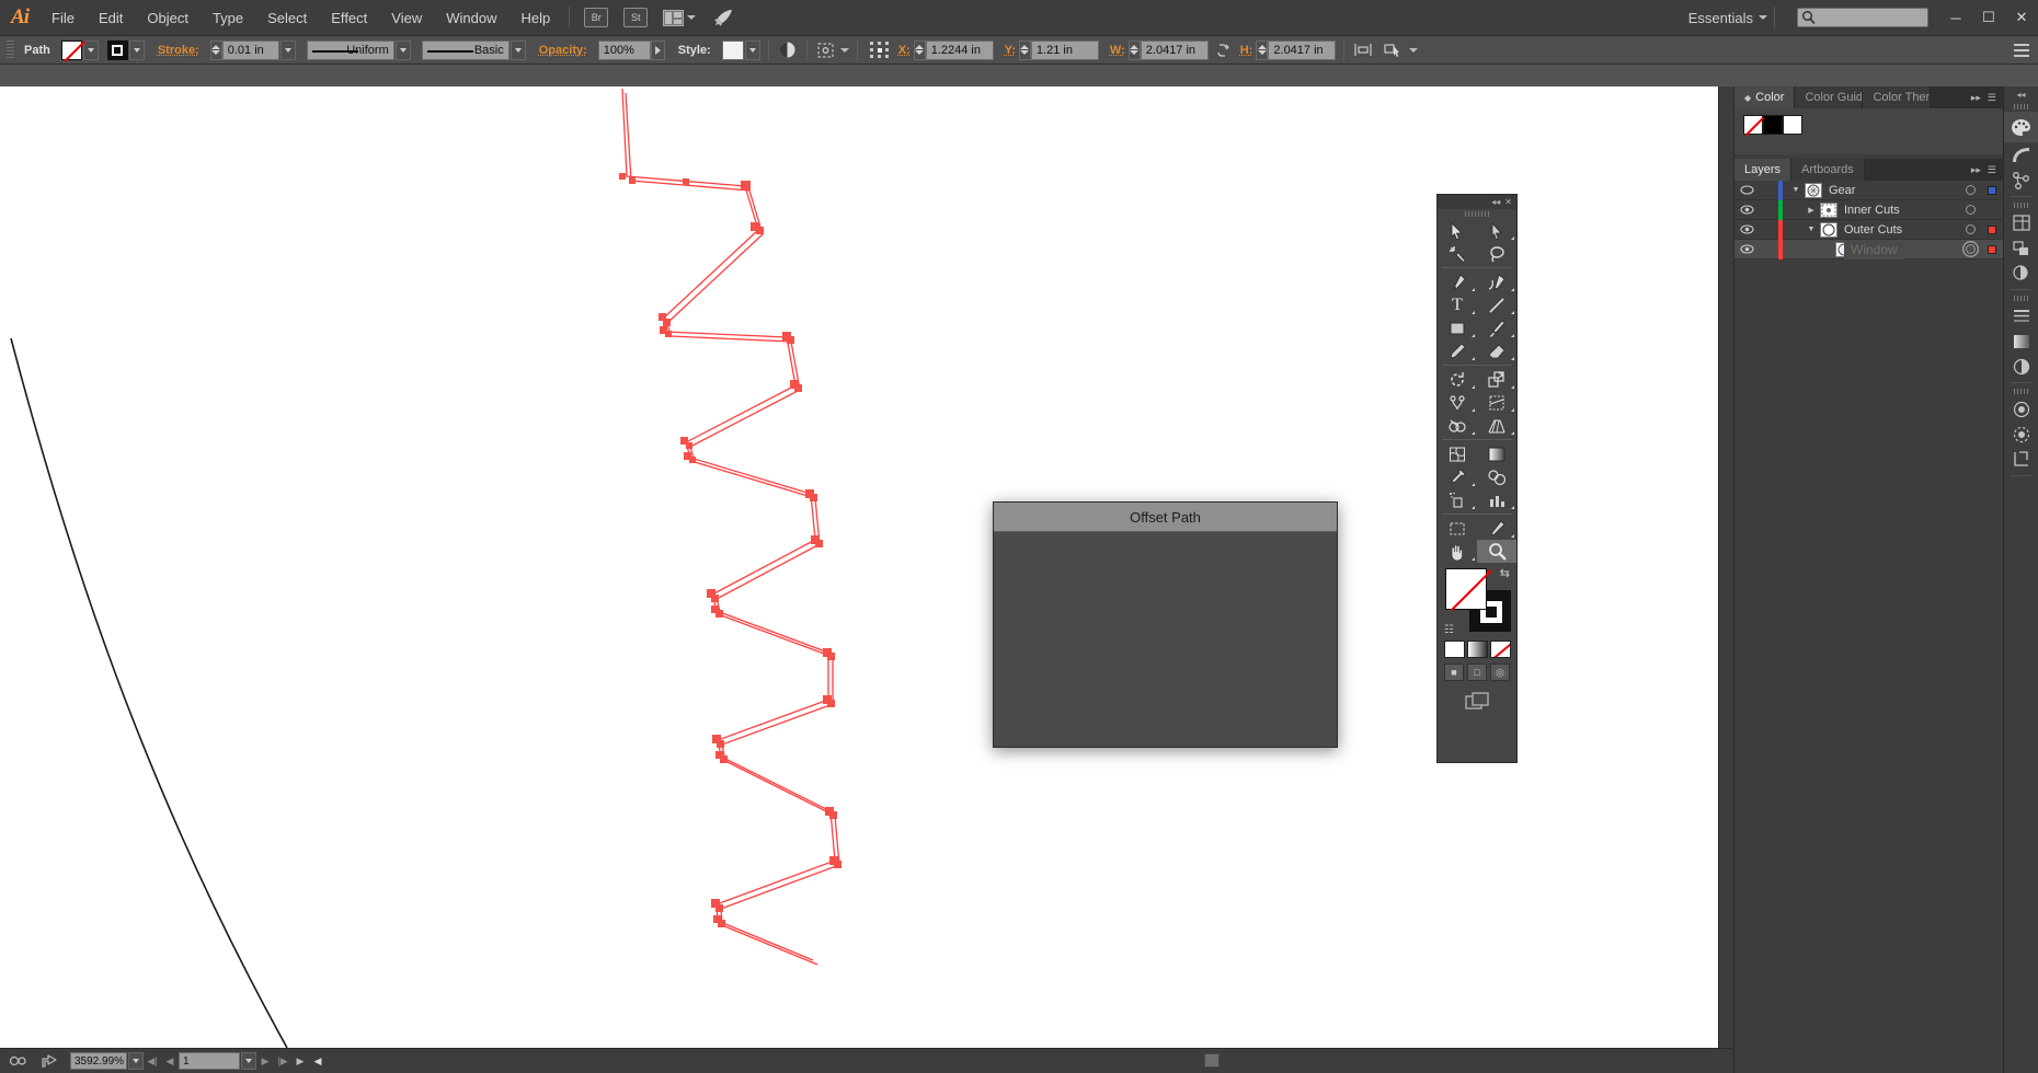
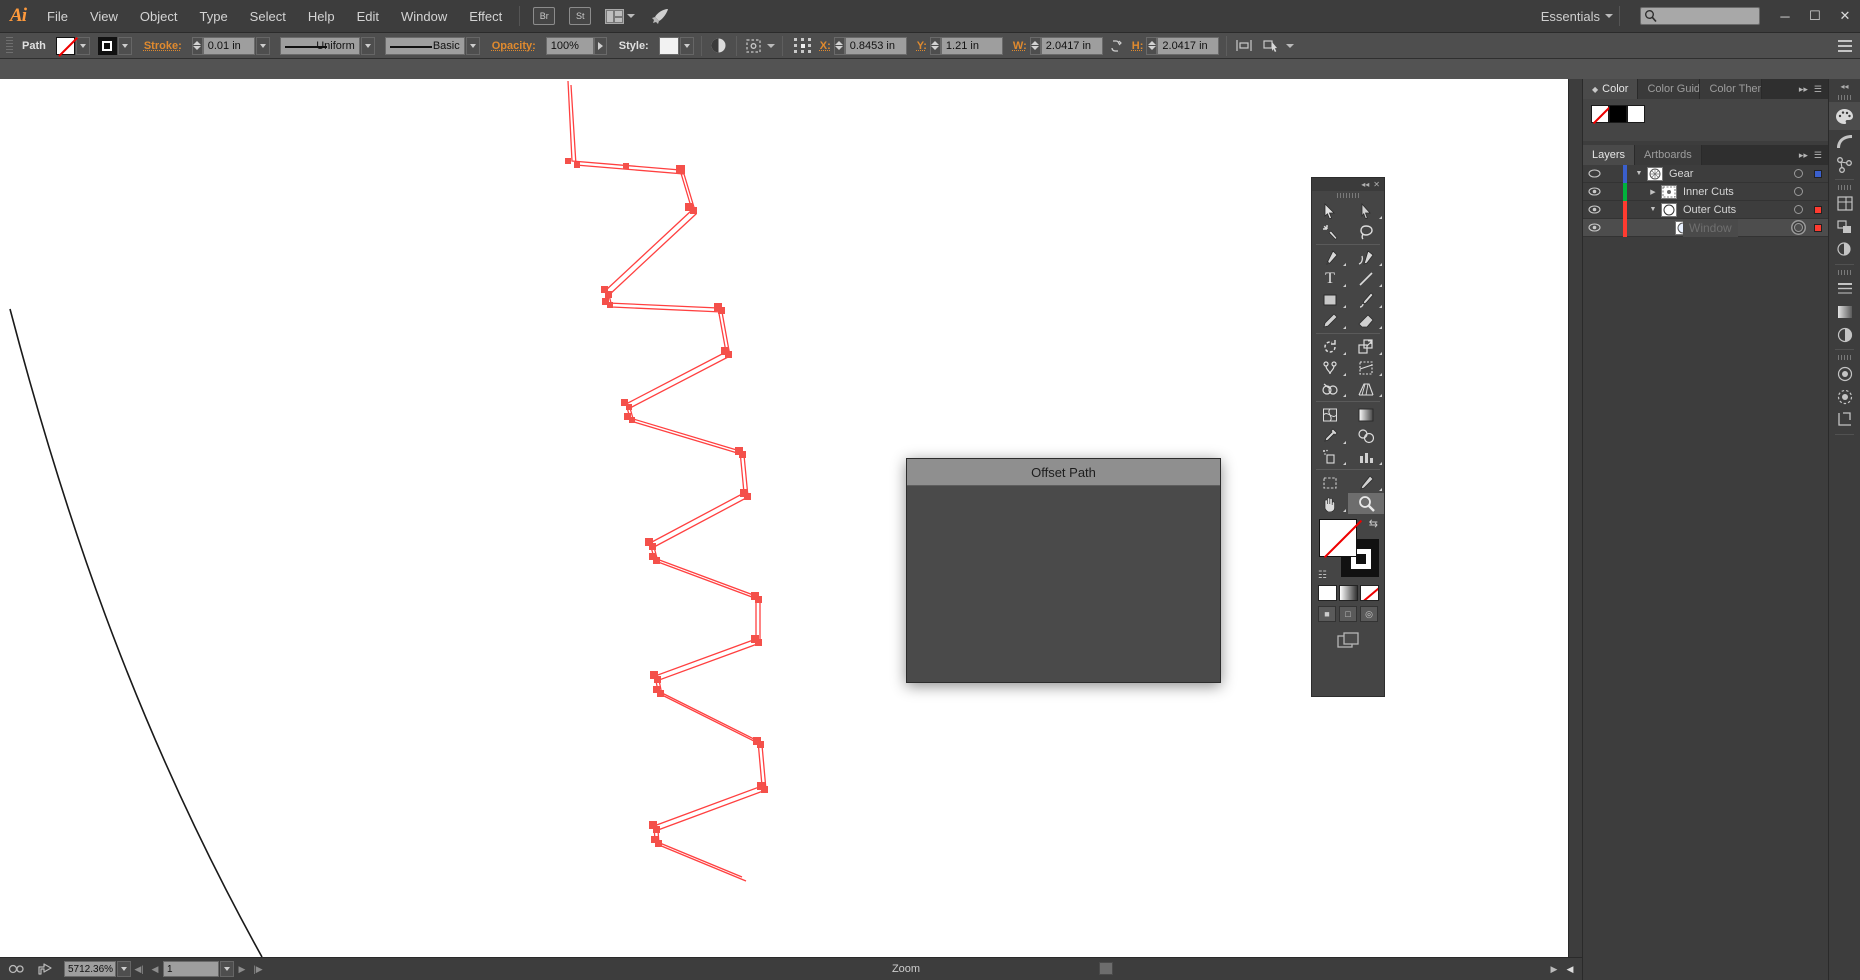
  Ai
  File
- Edit
+ View
  Object
  Type
  Select
- Effect
+ Help
- View
+ Edit
  Window
- Help
+ Effect
  Br
  St
  Essentials
  ─
  ☐
  ✕
  Path
  Stroke:
  0.01 in
  Uniform
  Basic
  Opacity:
  100%
  Style:
  X:
- 1.2244 in
+ 0.8453 in
  Y:
  1.21 in
  W:
  2.0417 in
  H:
  2.0417 in
- 3592.99%
+ 5712.36%
  ◀|
  ◀
  1
  ▶
  |▶
+ Zoom
  ▶
  ◀
  ◂◂
  ✕
  T
  ⇆
  ☷
  ■
  □
  ◎
  ◆
  Color
  Color Guid
  Color The
  ▸▸
  ☰
  Layers
  Artboards
  ▸▸
  ☰
  Gear
  Inner Cuts
  Outer Cuts
  Window
  ◂◂
  Offset Path
